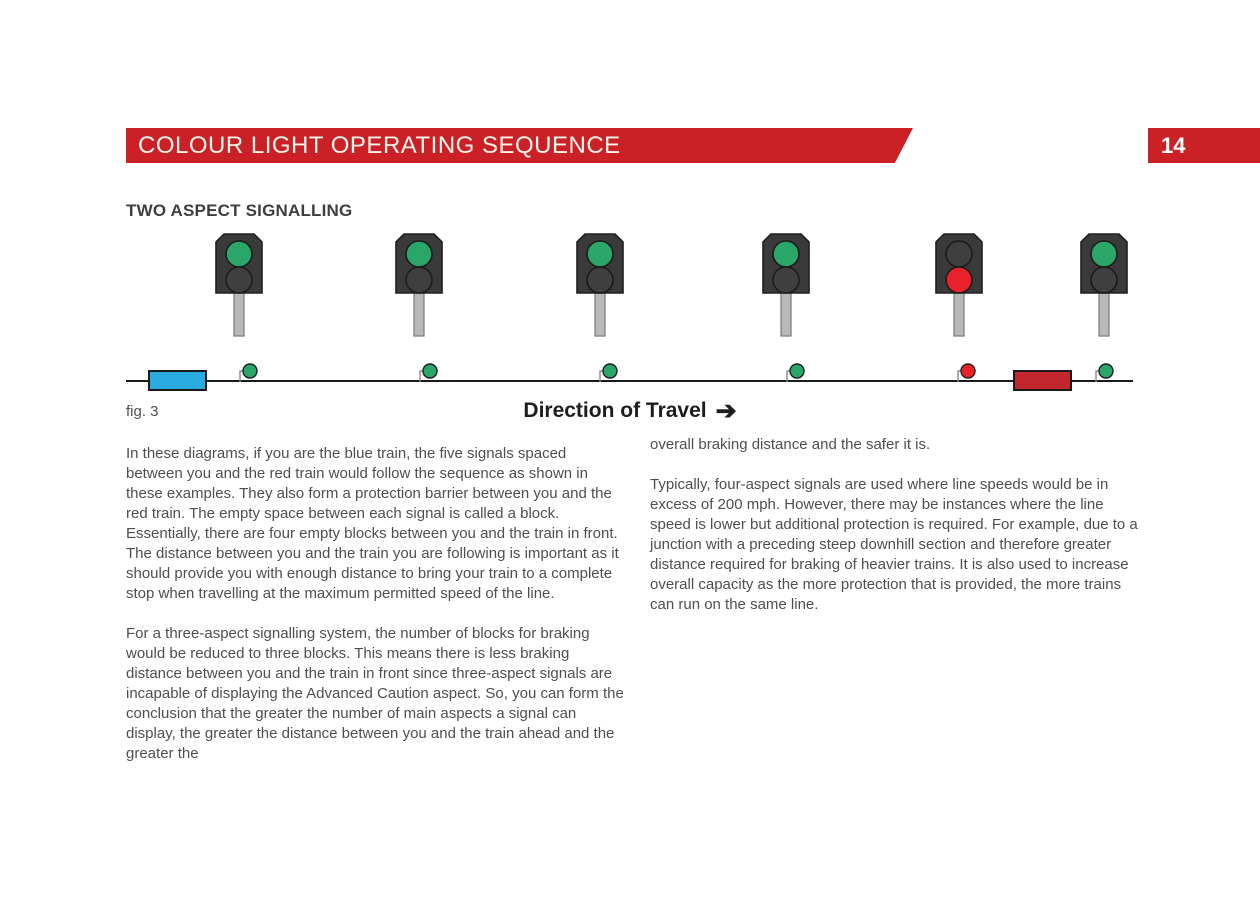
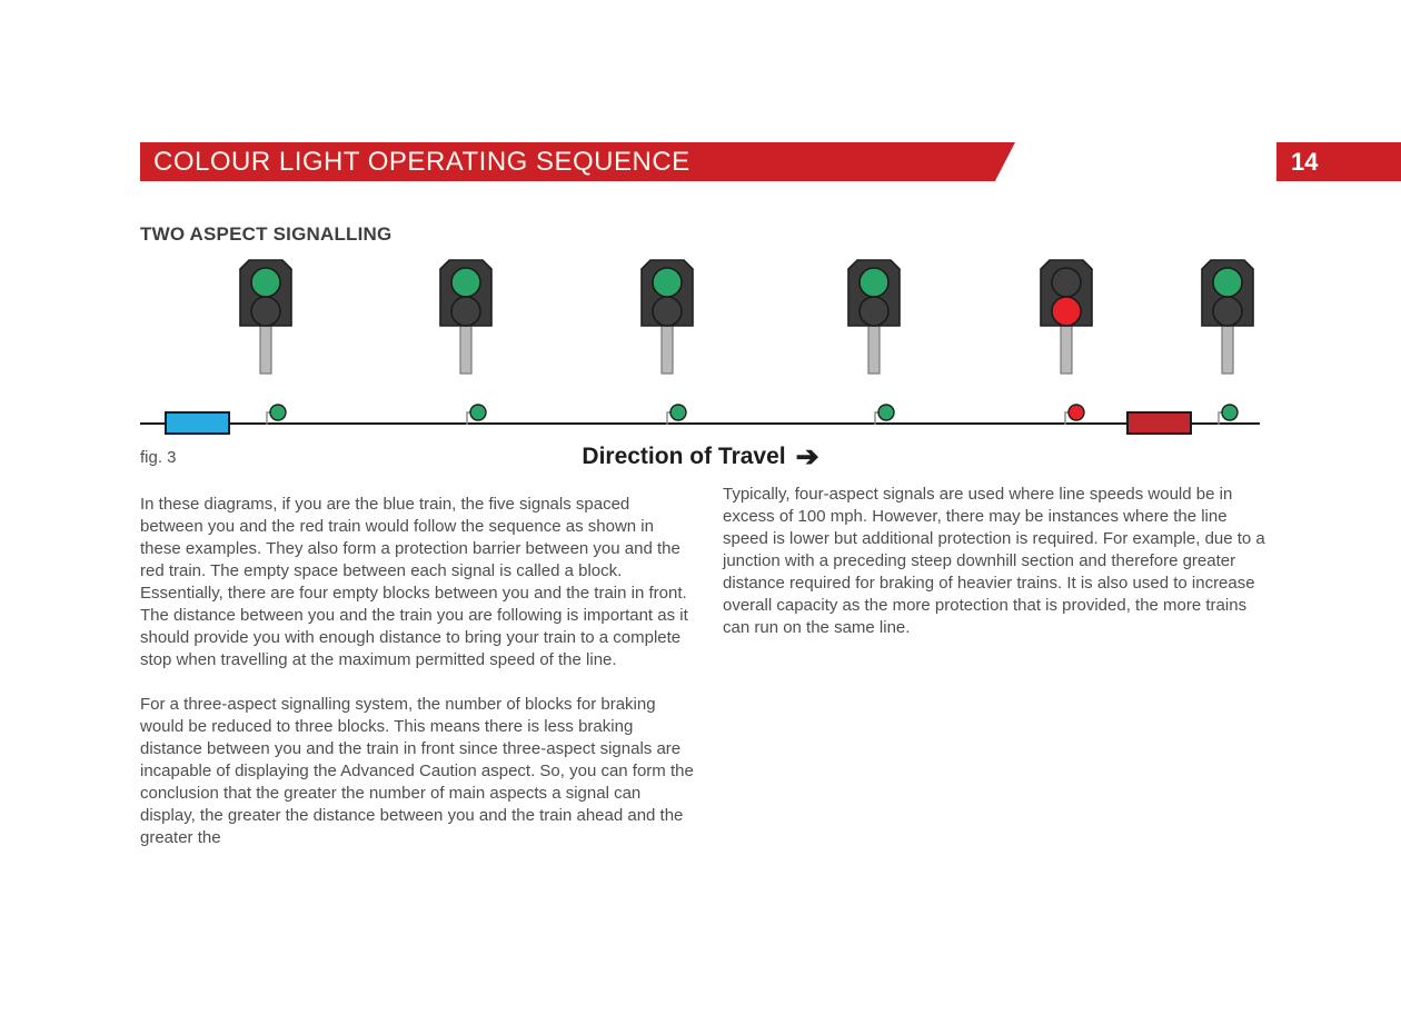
  COLOUR LIGHT OPERATING SEQUENCE
  14
  TWO ASPECT SIGNALLING
  fig. 3
  Direction of Travel ➔
  In these diagrams, if you are the blue train, the five signals spaced between you and the red train would follow the sequence as shown in these examples. They also form a protection barrier between you and the red train. The empty space between each signal is called a block. Essentially, there are four empty blocks between you and the train in front. The distance between you and the train you are following is important as it should provide you with enough distance to bring your train to a complete stop when travelling at the maximum permitted speed of the line.
  For a three-aspect signalling system, the number of blocks for braking would be reduced to three blocks. This means there is less braking distance between you and the train in front since three-aspect signals are incapable of displaying the Advanced Caution aspect. So, you can form the conclusion that the greater the number of main aspects a signal can display, the greater the distance between you and the train ahead and the greater the
- overall braking distance and the safer it is.
- Typically, four-aspect signals are used where line speeds would be in excess of 200 mph. However, there may be instances where the line speed is lower but additional protection is required. For example, due to a junction with a preceding steep downhill section and therefore greater distance required for braking of heavier trains. It is also used to increase overall capacity as the more protection that is provided, the more trains can run on the same line.
+ Typically, four-aspect signals are used where line speeds would be in excess of 100 mph. However, there may be instances where the line speed is lower but additional protection is required. For example, due to a junction with a preceding steep downhill section and therefore greater distance required for braking of heavier trains. It is also used to increase overall capacity as the more protection that is provided, the more trains can run on the same line.
